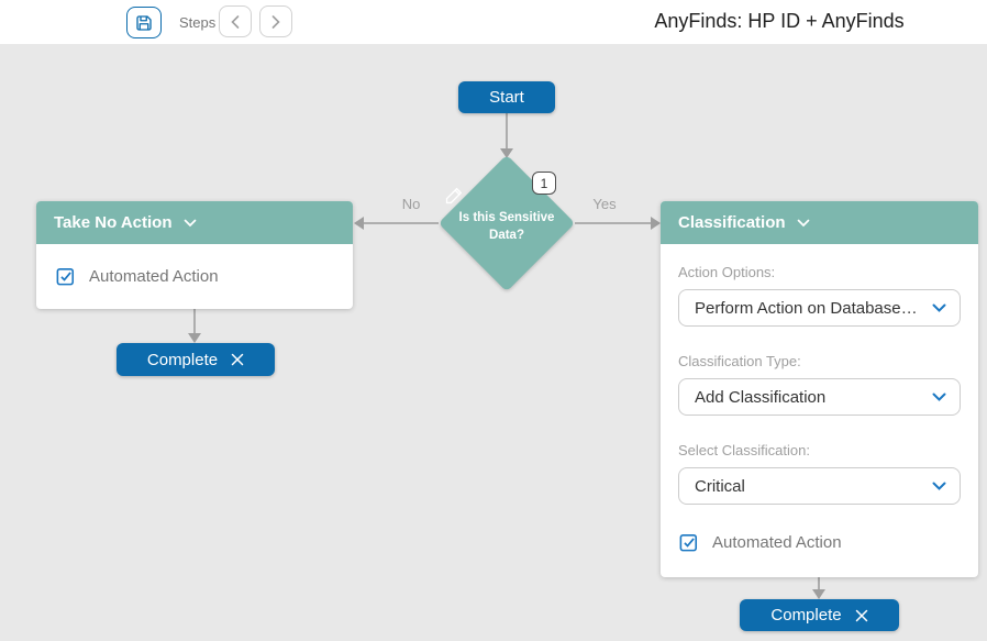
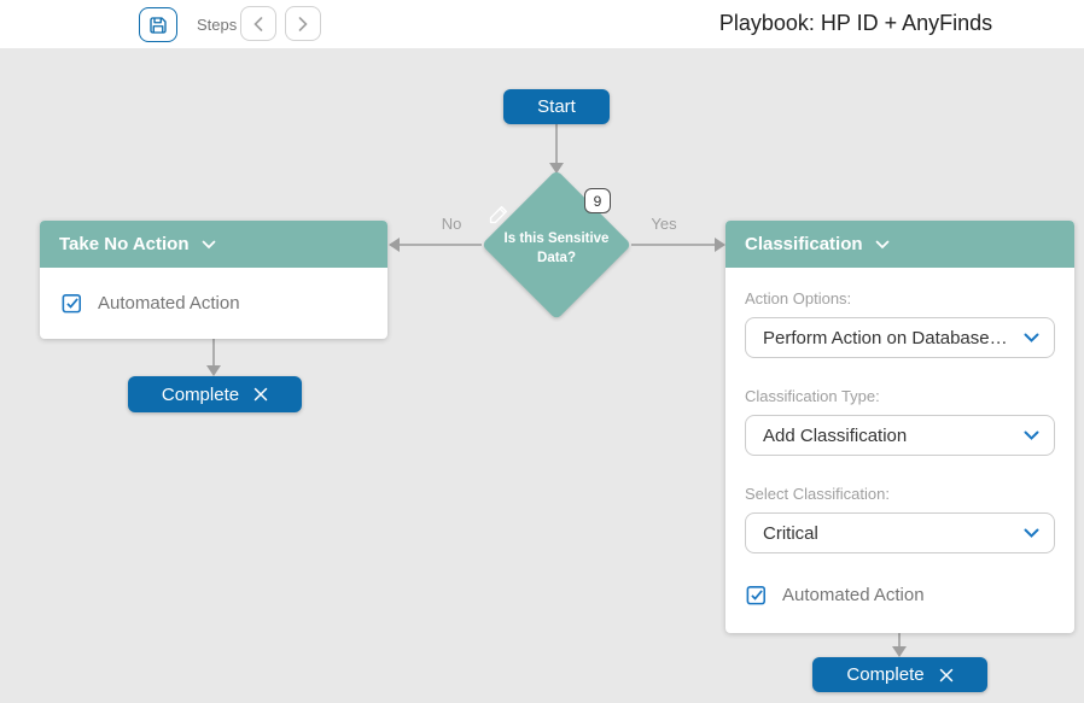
  Steps
- AnyFinds: HP ID + AnyFinds
+ Playbook: HP ID + AnyFinds
  Start
  Is this Sensitive Data?
- 1
+ 9
  No
  Yes
  Take No Action
  Automated Action
  Complete
  Classification
  Action Options:
  Perform Action on Database…
  Classification Type:
  Add Classification
  Select Classification:
  Critical
  Automated Action
  Complete
